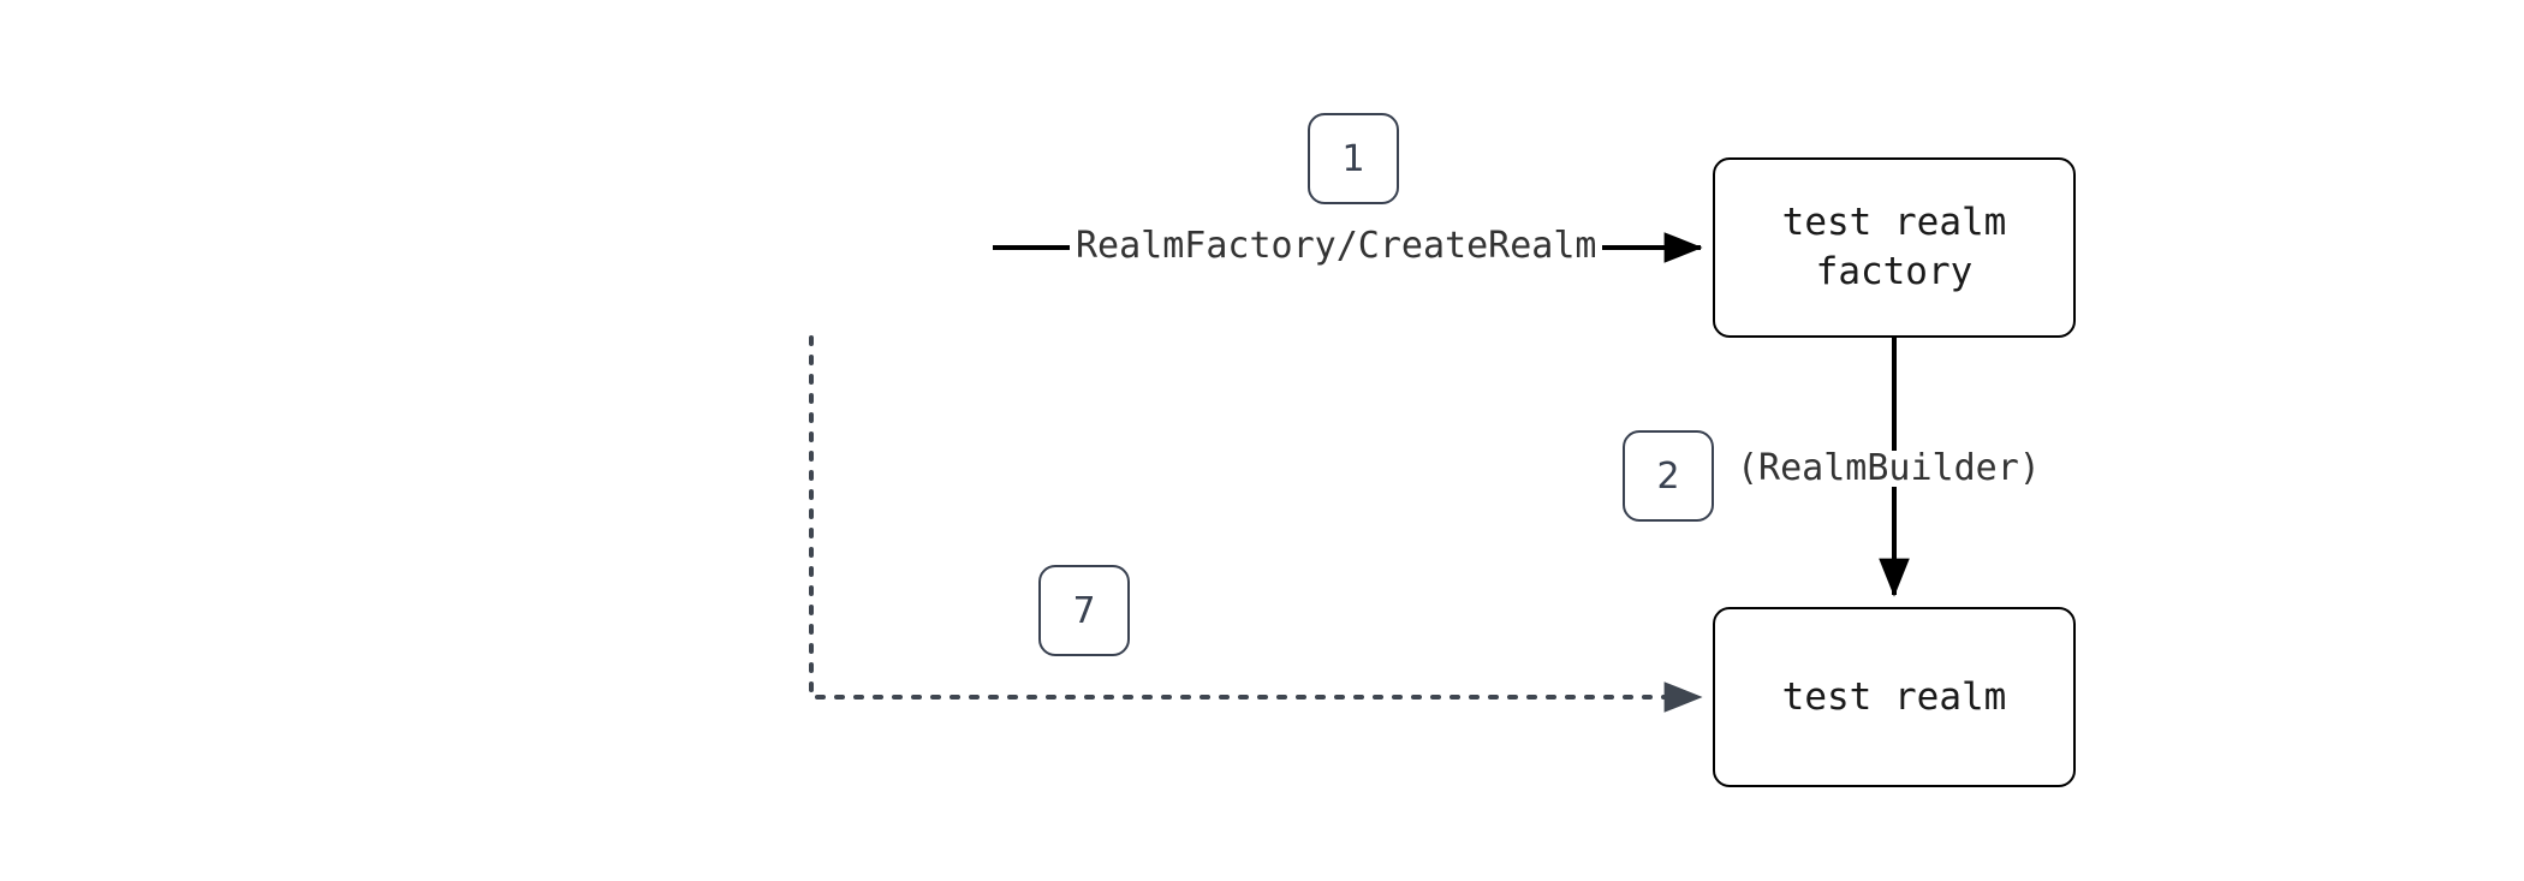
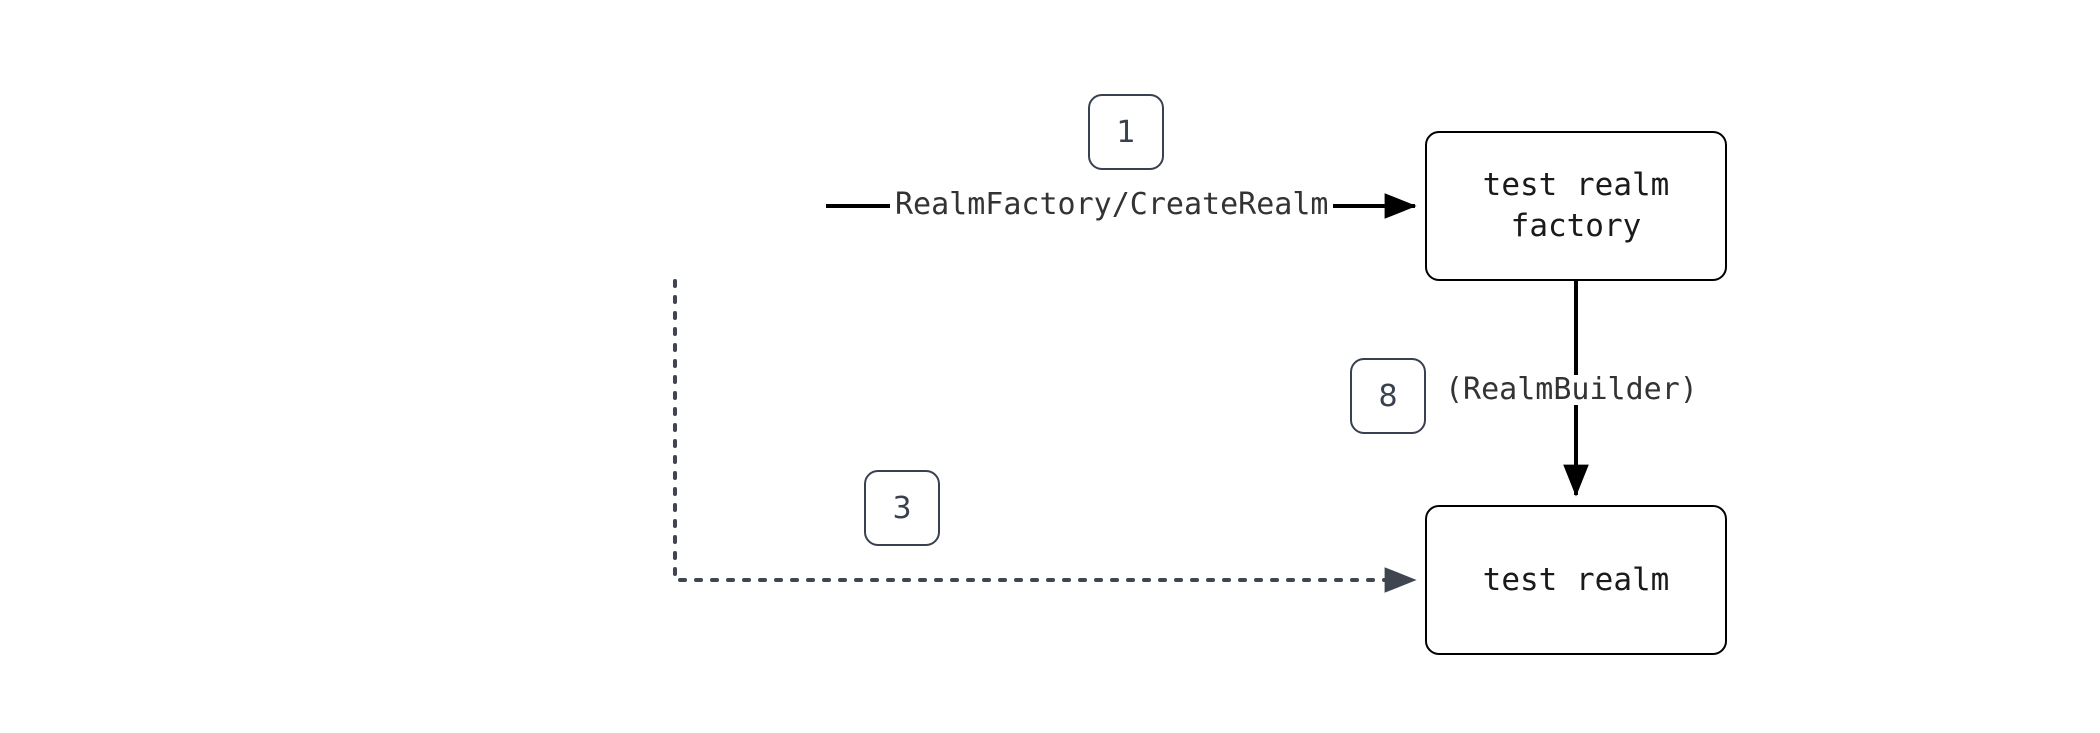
  test realm
  factory
  test realm
  RealmFactory/CreateRealm
  (RealmBuilder)
  1
- 2
+ 8
- 7
+ 3
